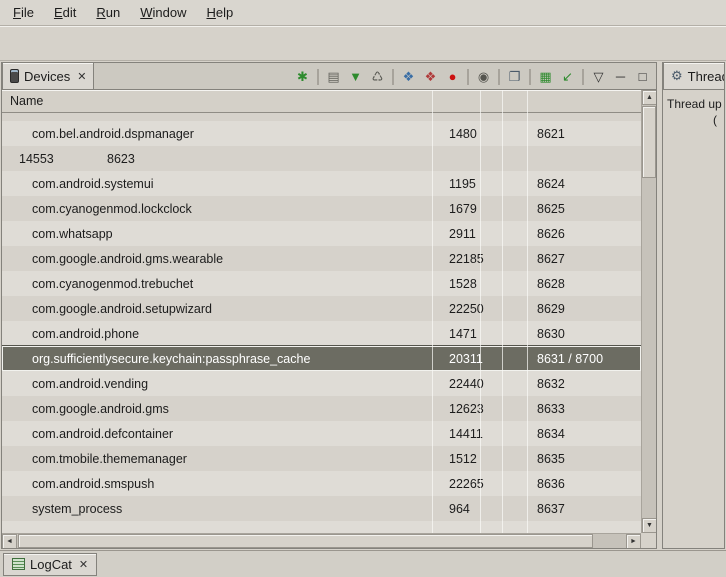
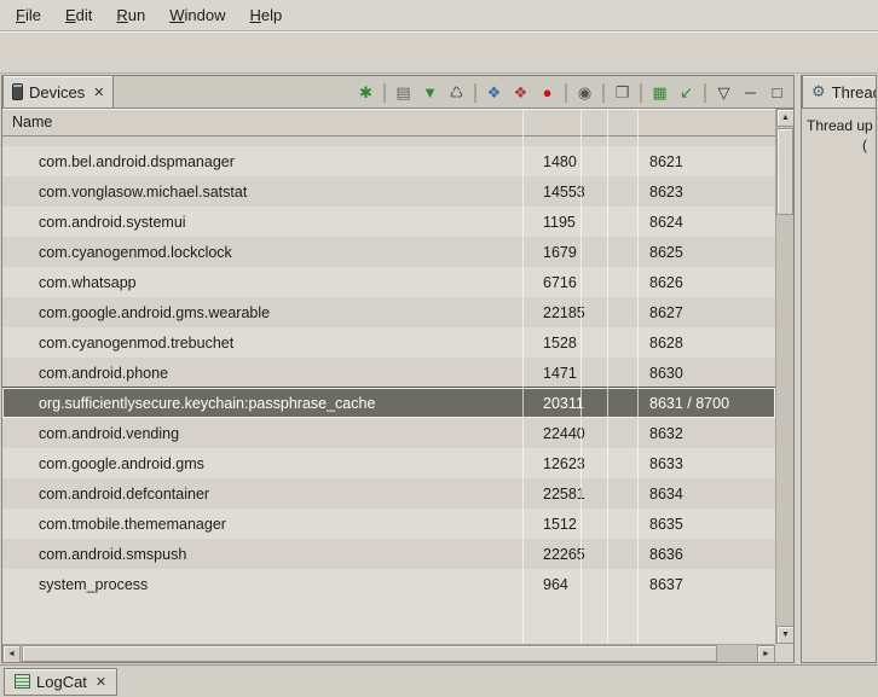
  File
  Edit
  Run
  Window
  Help
  Devices
  ✕
  ✱
  ▤
  ▼
  ♺
  ❖
  ❖
  ●
  ◉
  ❐
  ▦
  ↙
  ▽
  ─
  □
  Name
  com.bel.android.dspmanager
  1480
  8621
+ com.vonglasow.michael.satstat
  14553
  8623
  com.android.systemui
  1195
  8624
  com.cyanogenmod.lockclock
  1679
  8625
  com.whatsapp
- 2911
+ 6716
  8626
  com.google.android.gms.wearable
  22185
  8627
  com.cyanogenmod.trebuchet
  1528
  8628
- com.google.android.setupwizard
- 22250
- 8629
  com.android.phone
  1471
  8630
  org.sufficientlysecure.keychain:passphrase_cache
  20311
  8631 / 8700
  com.android.vending
  22440
  8632
  com.google.android.gms
  12623
  8633
  com.android.defcontainer
- 14411
+ 22581
  8634
  com.tmobile.thememanager
  1512
  8635
  com.android.smspush
  22265
  8636
  system_process
  964
  8637
  ⚙
  Threa
  Thread up
  (
  LogCat
  ✕
